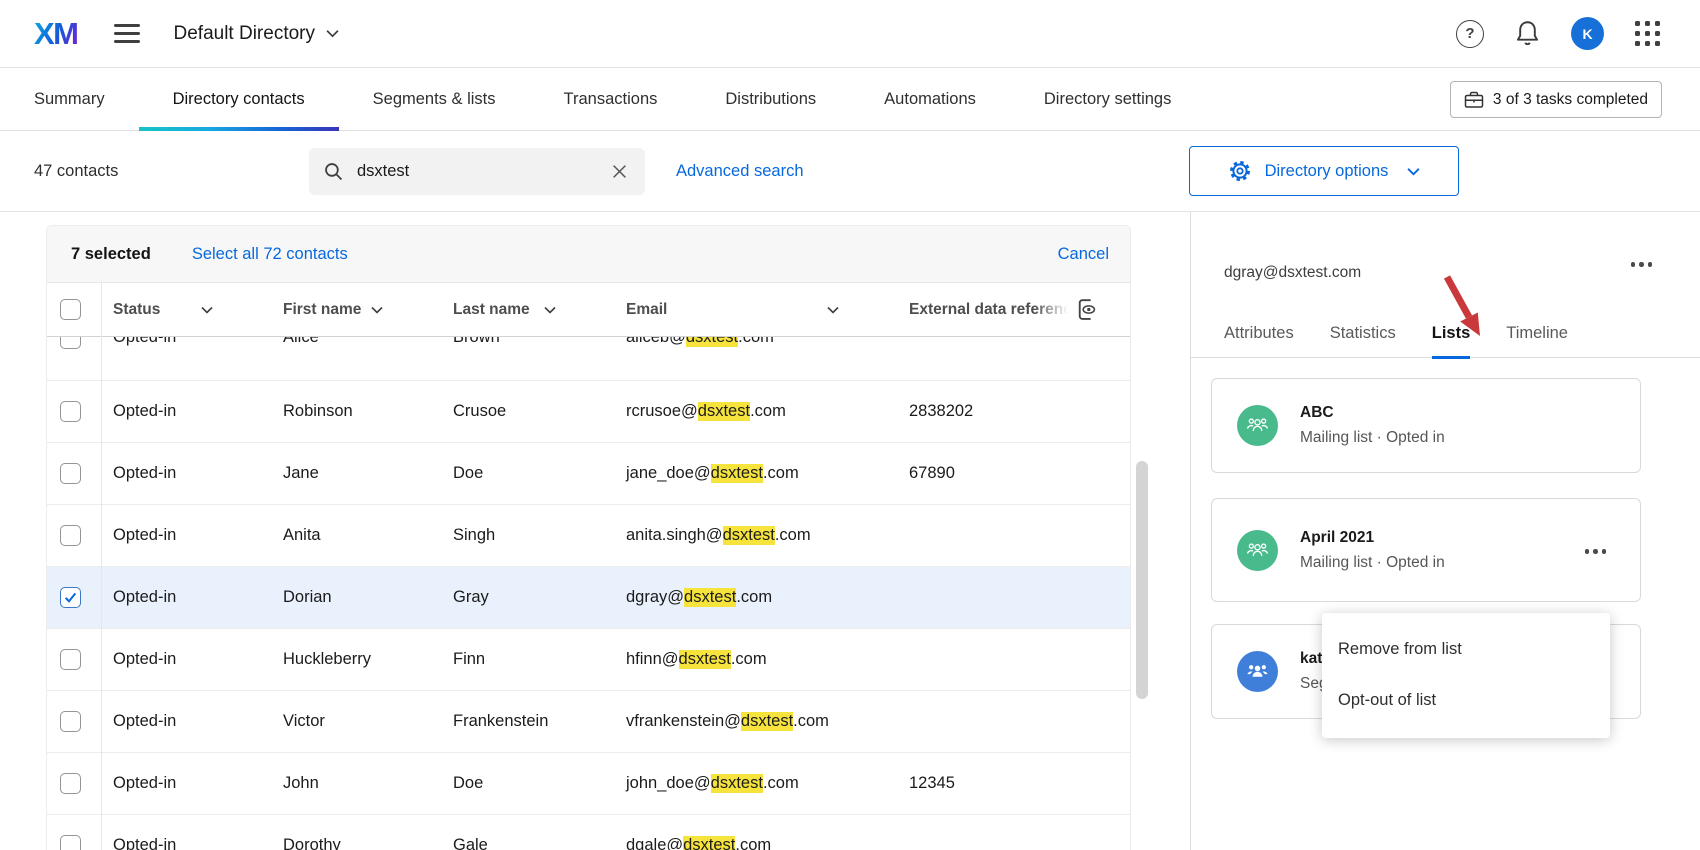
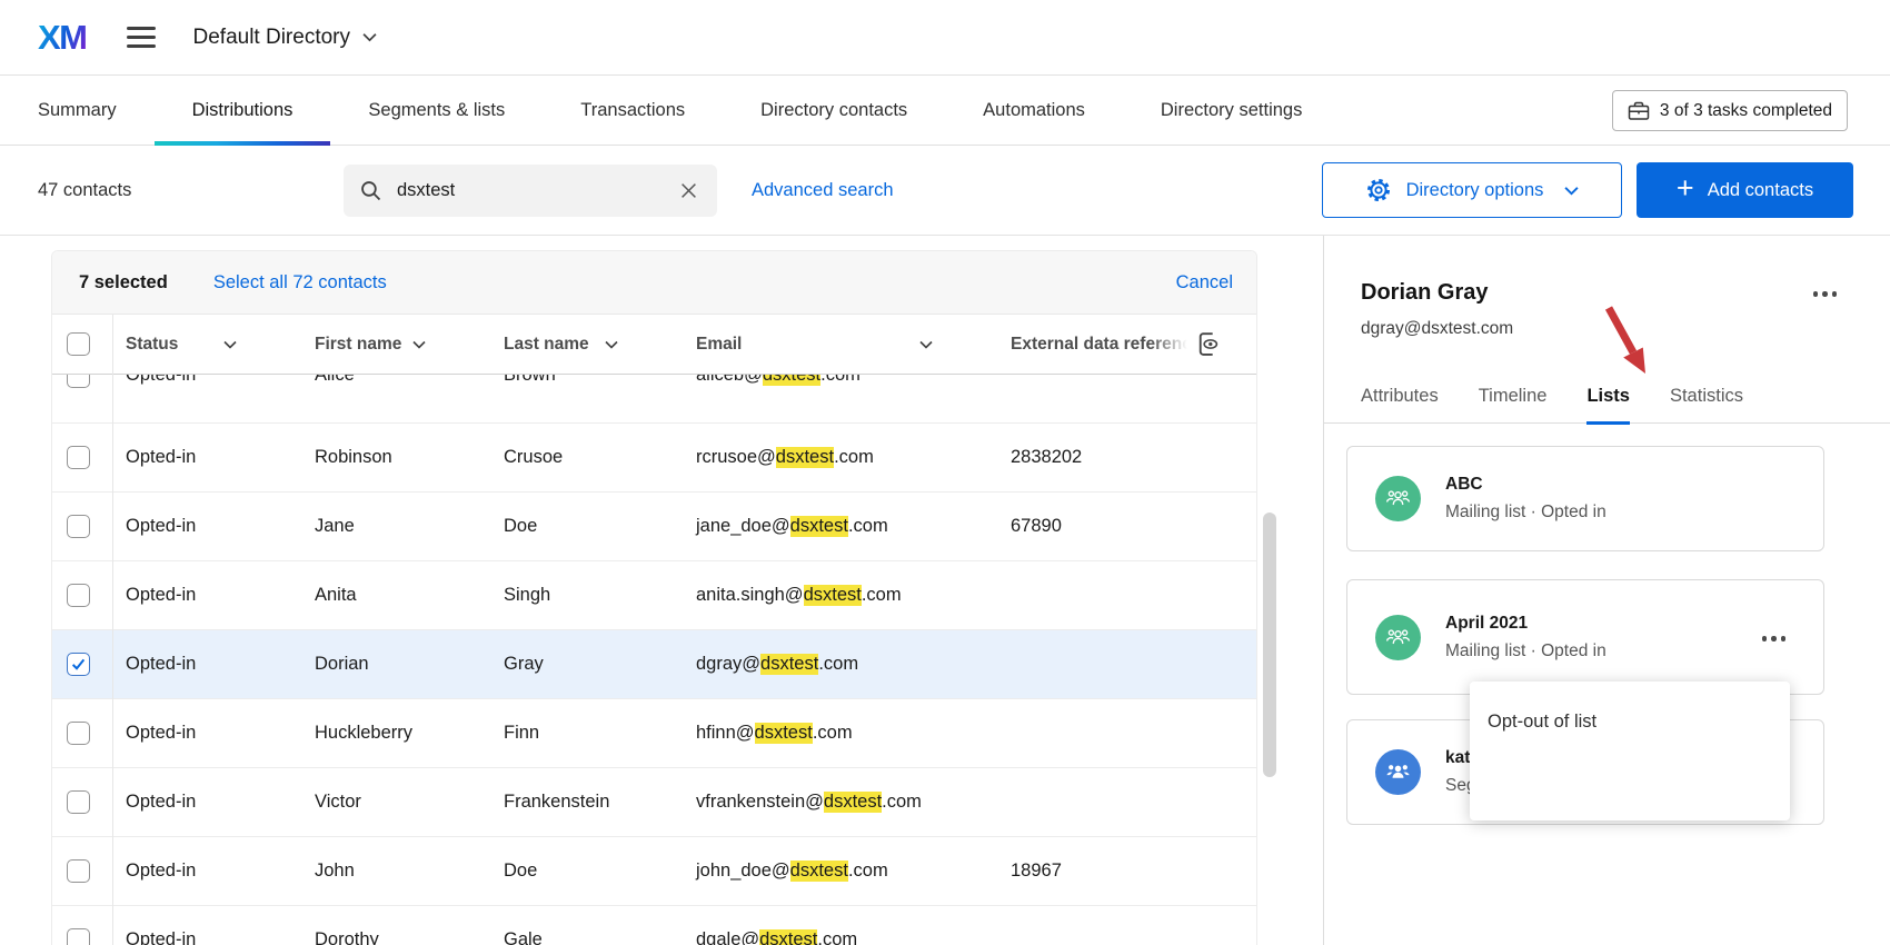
  XM
  Default Directory
- ?
- K
  Summary
- Directory contacts
+ Distributions
  Segments & lists
  Transactions
- Distributions
+ Directory contacts
  Automations
  Directory settings
  3 of 3 tasks completed
  47 contacts
  dsxtest
  Advanced search
  Directory options
+ +
+ Add contacts
  7 selected
  Select all 72 contacts
  Cancel
  Status
  First name
  Last name
  Email
  External data referenc
  Opted-in
  Alice
  Brown
  aliceb@
  dsxtest
  .com
  Opted-in
  Robinson
  Crusoe
  rcrusoe@
  dsxtest
  .com
  2838202
  Opted-in
  Jane
  Doe
  jane_doe@
  dsxtest
  .com
  67890
  Opted-in
  Anita
  Singh
  anita.singh@
  dsxtest
  .com
  Opted-in
  Dorian
  Gray
  dgray@
  dsxtest
  .com
  Opted-in
  Huckleberry
  Finn
  hfinn@
  dsxtest
  .com
  Opted-in
  Victor
  Frankenstein
  vfrankenstein@
  dsxtest
  .com
  Opted-in
  John
  Doe
  john_doe@
  dsxtest
  .com
- 12345
+ 18967
  Opted-in
  Dorothy
  Gale
  dgale@
  dsxtest
  .com
+ Dorian Gray
  dgray@dsxtest.com
  Attributes
- Statistics
+ Timeline
  Lists
- Timeline
+ Statistics
  ABC
  Mailing list · Opted in
  April 2021
  Mailing list · Opted in
- Remove from list
  Opt-out of list
